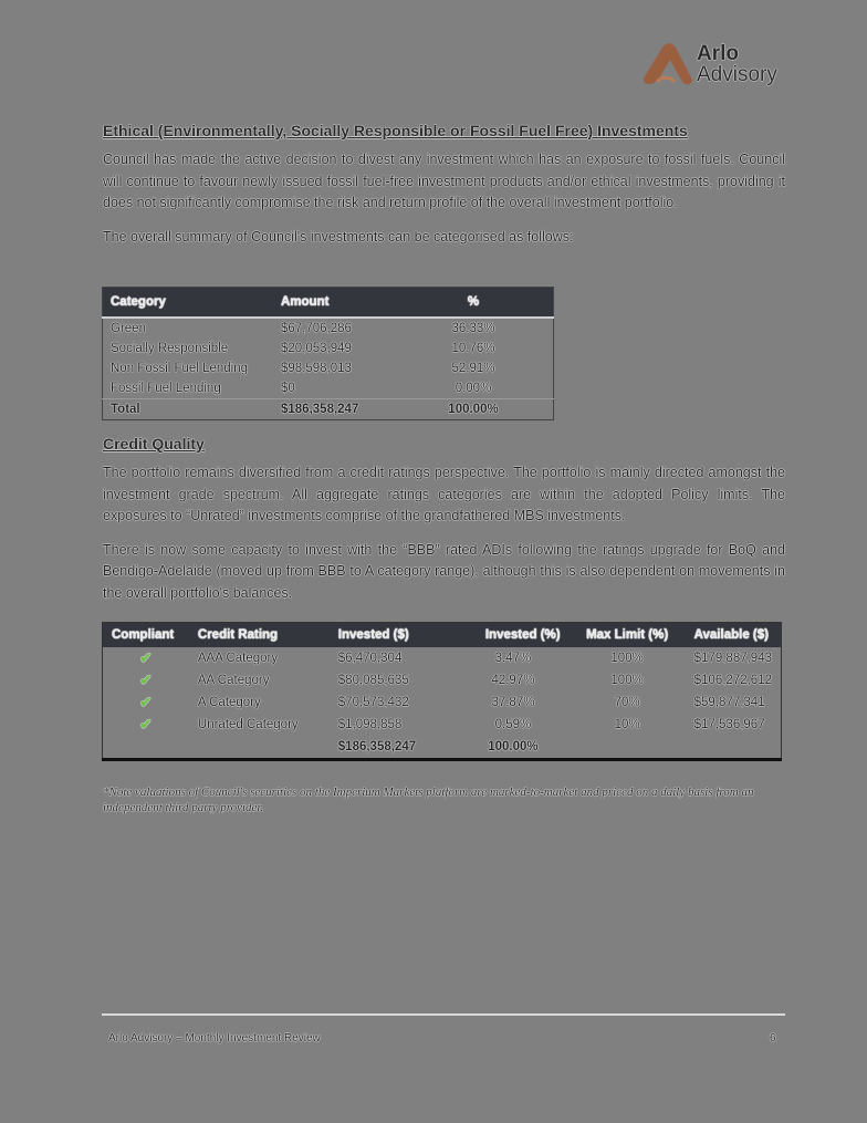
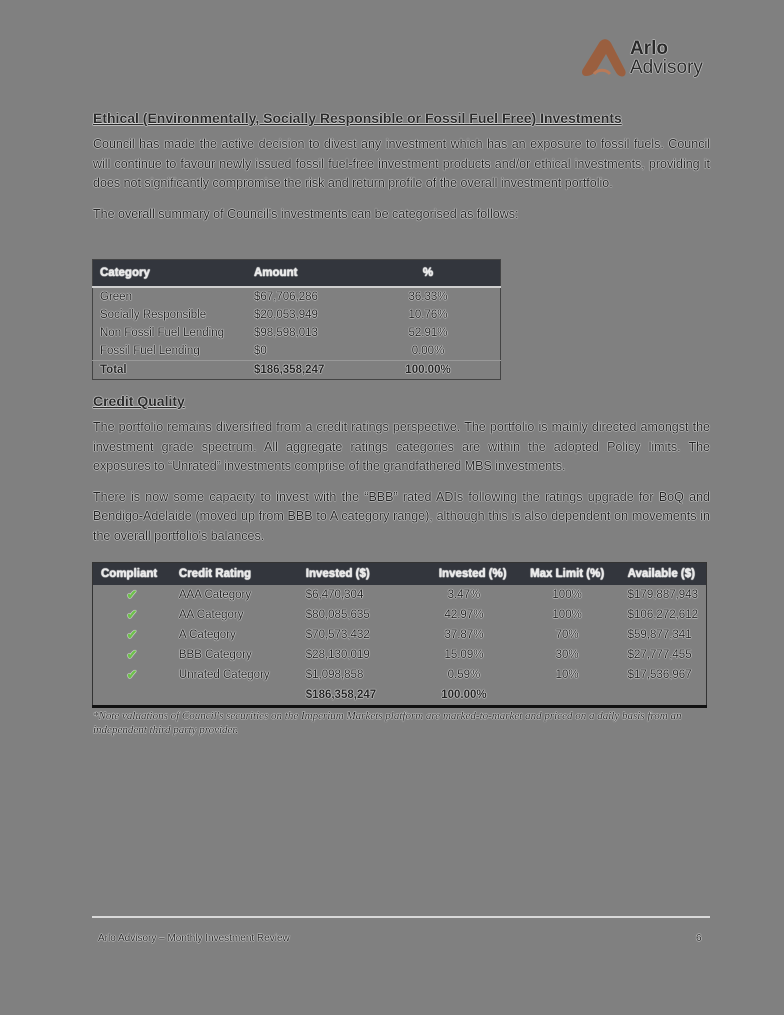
  Arlo
  Advisory
  Ethical (Environmentally, Socially Responsible or Fossil Fuel Free) Investments
  Council has made the active decision to divest any investment which has an exposure to fossil fuels. Council will continue to favour newly issued fossil fuel-free investment products and/or ethical investments, providing it does not significantly compromise the risk and return profile of the overall investment portfolio.
  The overall summary of Council's investments can be categorised as follows:
  Category	Amount	%
  Green	$67,706,286	36.33%
  Socially Responsible	$20,053,949	10.76%
  Non Fossil Fuel Lending	$98,598,013	52.91%
  Fossil Fuel Lending	$0	0.00%
  Total	$186,358,247	100.00%
  Credit Quality
  The portfolio remains diversified from a credit ratings perspective. The portfolio is mainly directed amongst the investment grade spectrum. All aggregate ratings categories are within the adopted Policy limits. The exposures to “Unrated” investments comprise of the grandfathered MBS investments.
  There is now some capacity to invest with the “BBB” rated ADIs following the ratings upgrade for BoQ and Bendigo-Adelaide (moved up from BBB to A category range), although this is also dependent on movements in the overall portfolio's balances.
  Compliant	Credit Rating	Invested ($)	Invested (%)	Max Limit (%)	Available ($)
  ✔	AAA Category	$6,470,304	3.47%	100%	$179,887,943
  ✔	AA Category	$80,085,635	42.97%	100%	$106,272,612
  ✔	A Category	$70,573,432	37.87%	70%	$59,877,341
+ ✔	BBB Category	$28,130,019	15.09%	30%	$27,777,455
  ✔	Unrated Category	$1,098,858	0.59%	10%	$17,536,967
  		$186,358,247	100.00%
  *Note valuations of Council's securities on the Imperium Markets platform are marked-to-market and priced on a daily basis from an independent third party provider.
  Arlo Advisory – Monthly Investment Review
  6
